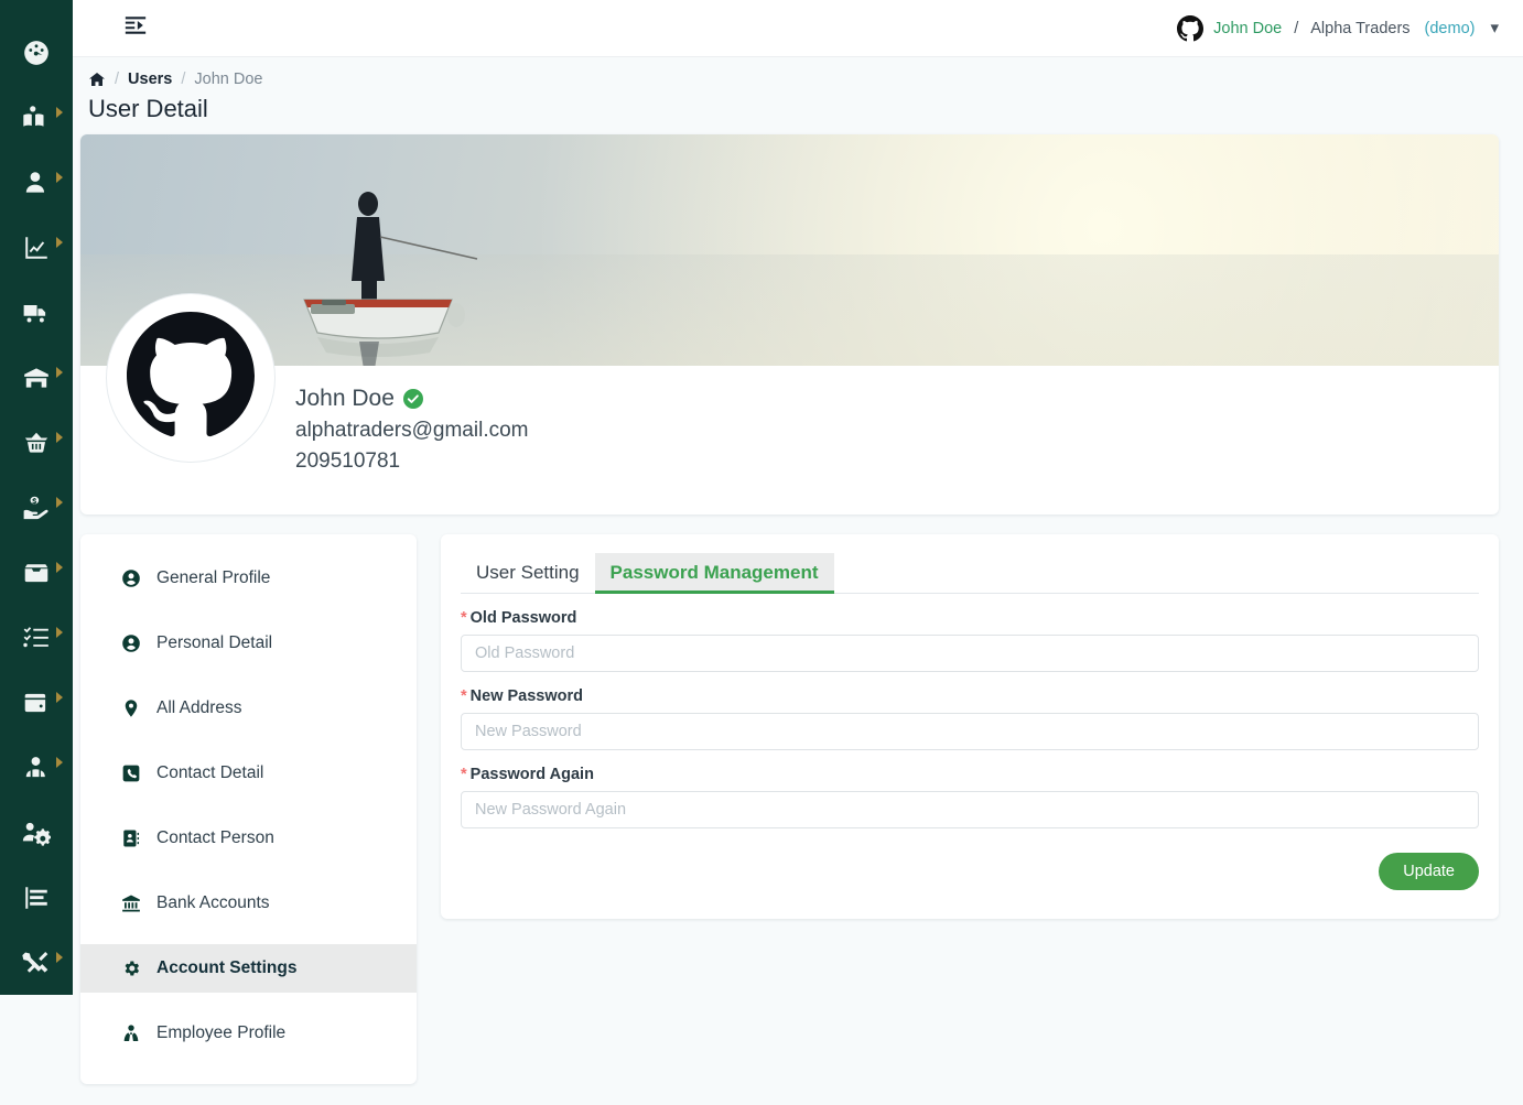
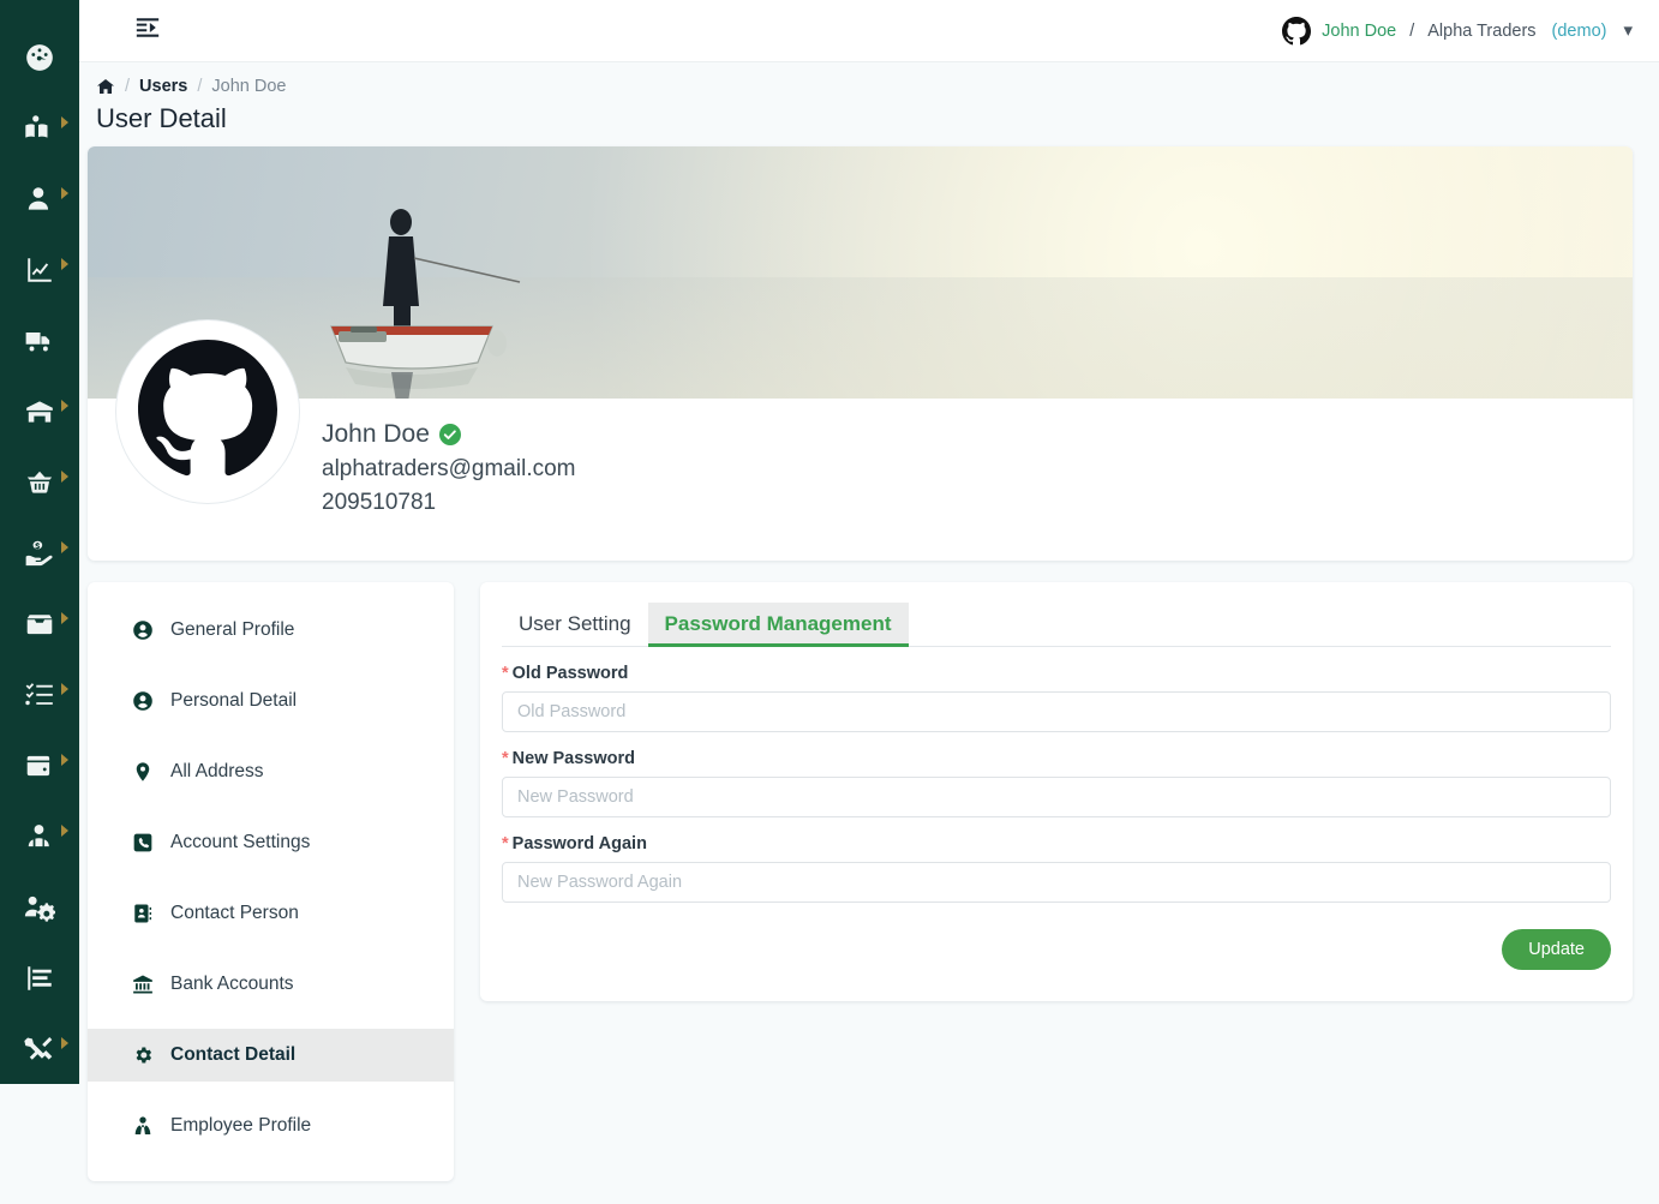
  John Doe
  /
  Alpha Traders
  (demo)
  ▾
  /
  Users
  /
  John Doe
  User Detail
  John Doe
  alphatraders@gmail.com
  209510781
  General Profile
  Personal Detail
  All Address
- Contact Detail
+ Account Settings
  Contact Person
  Bank Accounts
- Account Settings
+ Contact Detail
  Employee Profile
  User Setting
  Password Management
  * Old Password
  Old Password
  * New Password
  New Password
  * Password Again
  New Password Again
  Update
